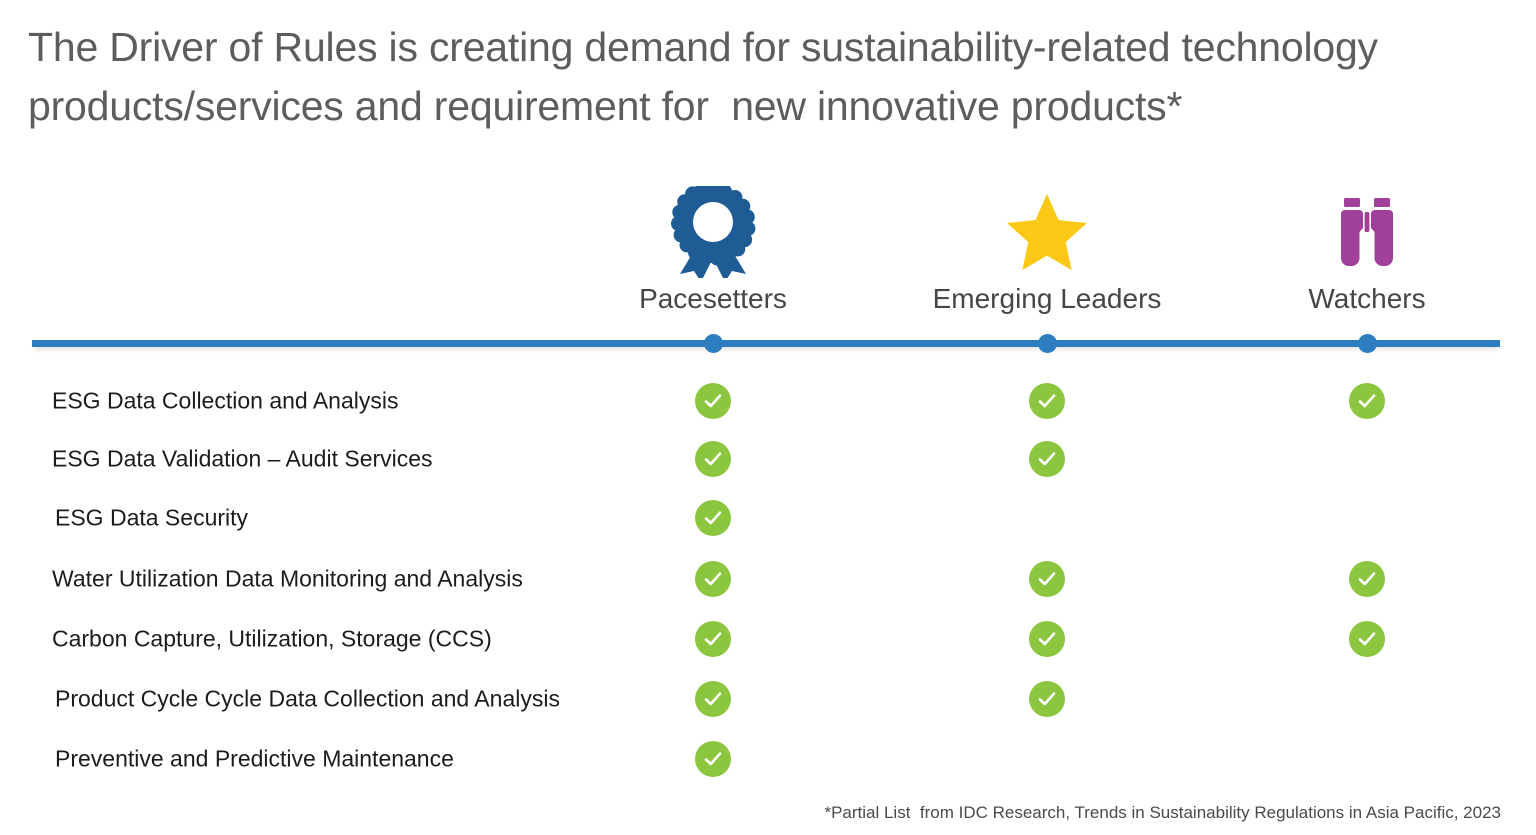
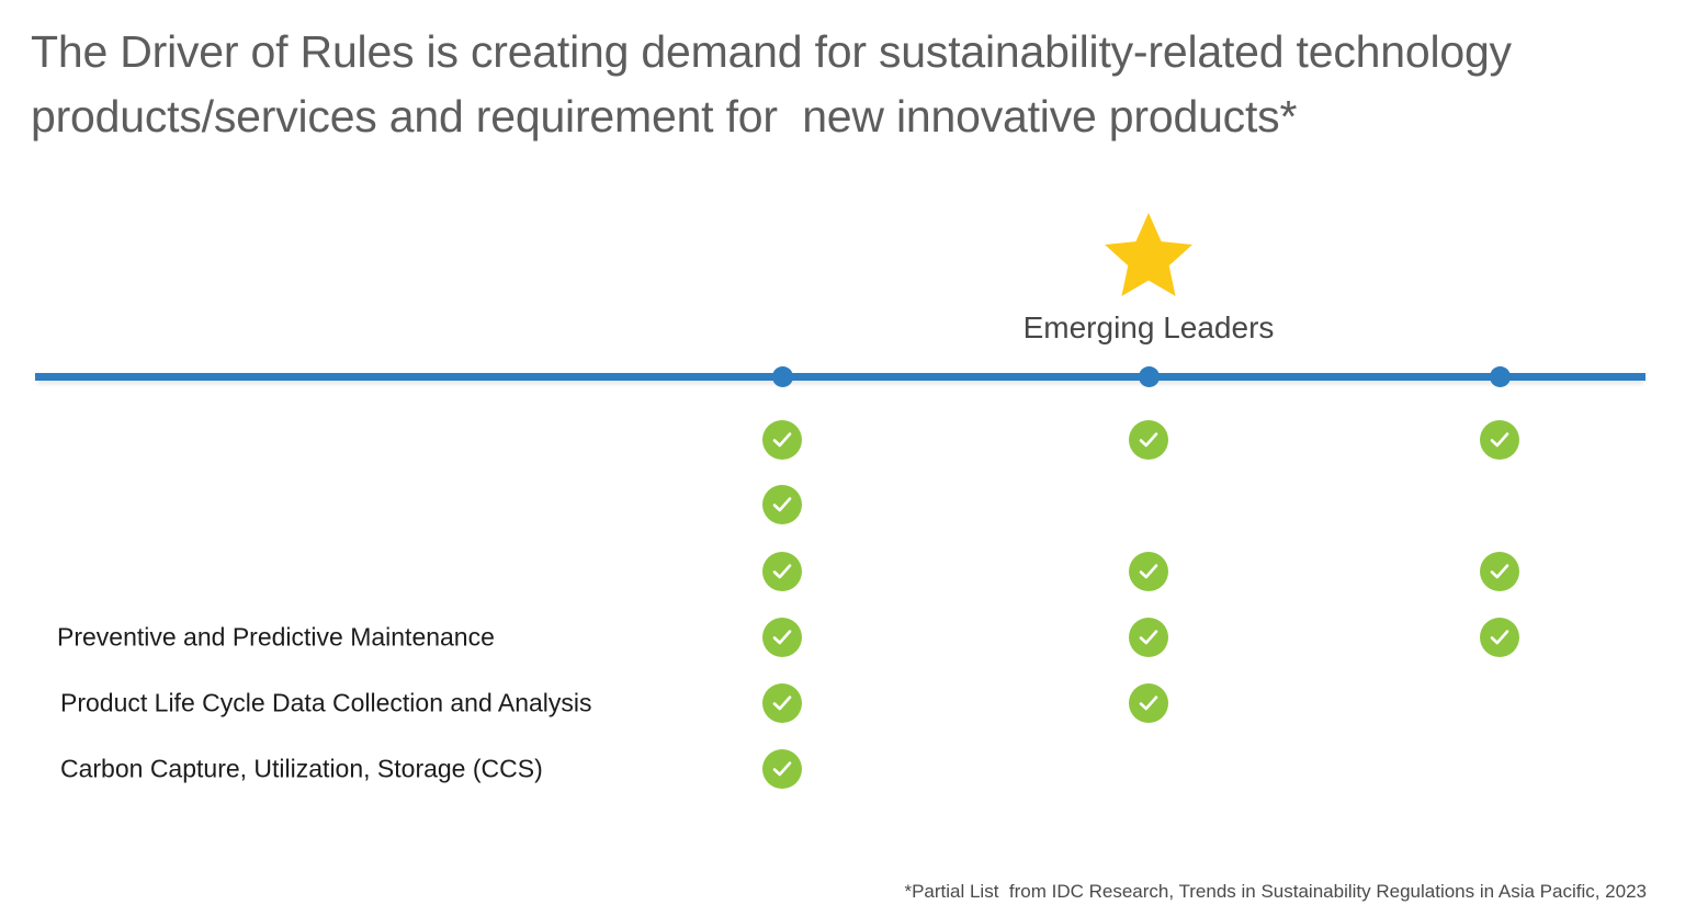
  The Driver of Rules is creating demand for sustainability-related technology products/services and requirement for new innovative products*
- Pacesetters
  Emerging Leaders
- Watchers
- ESG Data Collection and Analysis
- ESG Data Validation – Audit Services
- ESG Data Security
- Water Utilization Data Monitoring and Analysis
- Carbon Capture, Utilization, Storage (CCS)
+ Preventive and Predictive Maintenance
- Product Cycle Cycle Data Collection and Analysis
+ Product Life Cycle Data Collection and Analysis
- Preventive and Predictive Maintenance
+ Carbon Capture, Utilization, Storage (CCS)
  *Partial List from IDC Research, Trends in Sustainability Regulations in Asia Pacific, 2023
